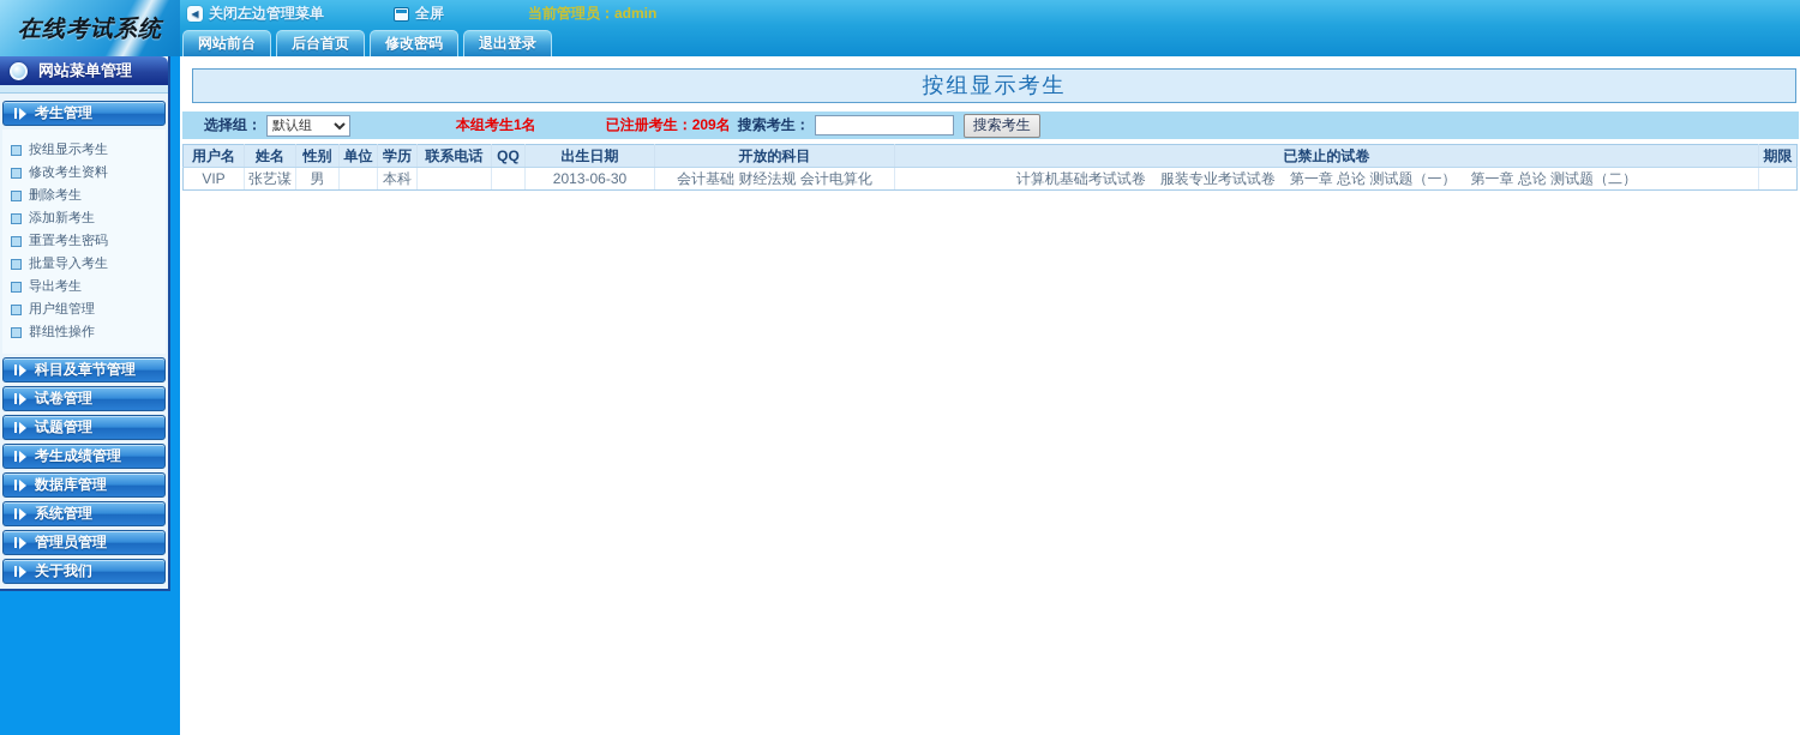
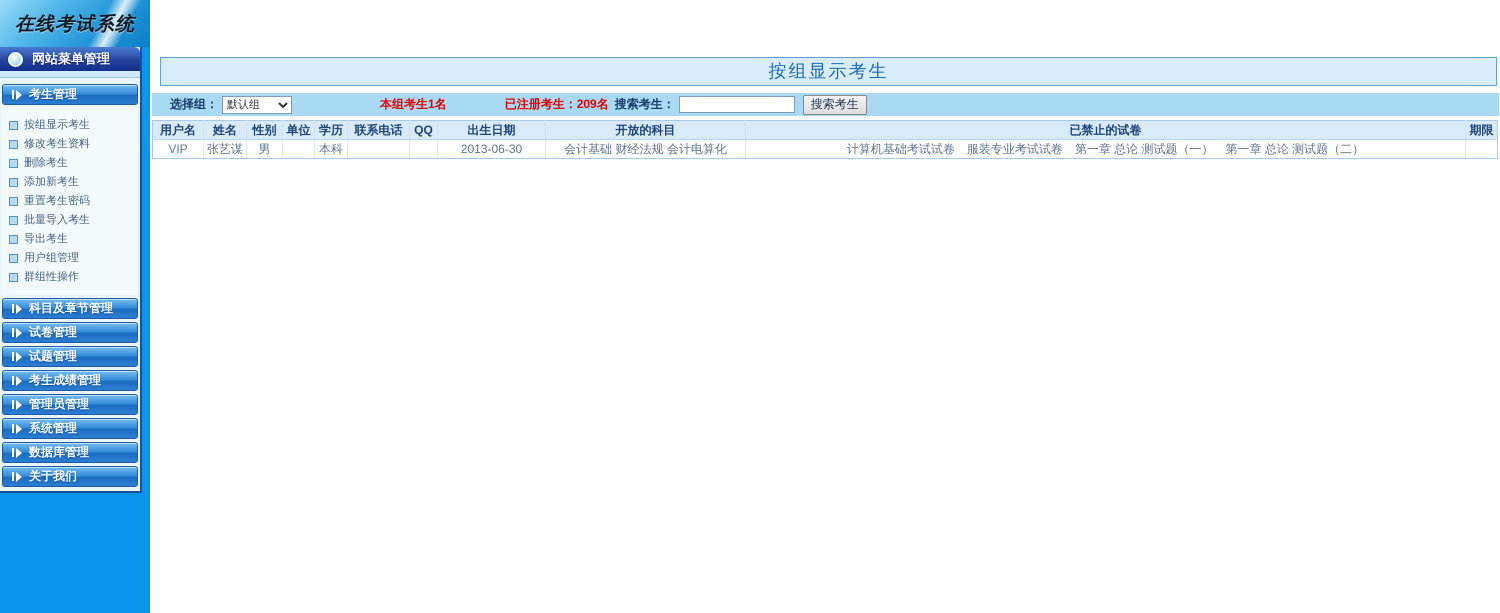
  在线考试系统
- ◀
- 关闭左边管理菜单
- 全屏
- 当前管理员：admin
- 网站前台
- 后台首页
- 修改密码
- 退出登录
  网站菜单管理
  考生管理
  按组显示考生
  修改考生资料
  删除考生
  添加新考生
  重置考生密码
  批量导入考生
  导出考生
  用户组管理
  群组性操作
  科目及章节管理
  试卷管理
  试题管理
  考生成绩管理
- 数据库管理
+ 管理员管理
  系统管理
- 管理员管理
+ 数据库管理
  关于我们
  按组显示考生
  选择组：
  默认组
  本组考生1名
  已注册考生：209名
  搜索考生：
  搜索考生
  用户名	姓名	性别	单位	学历	联系电话	QQ	出生日期	开放的科目	已禁止的试卷	期限
  VIP	张艺谋	男		本科			2013-06-30	会计基础 财经法规 会计电算化	计算机基础考试试卷 服装专业考试试卷 第一章 总论 测试题（一） 第一章 总论 测试题（二）
